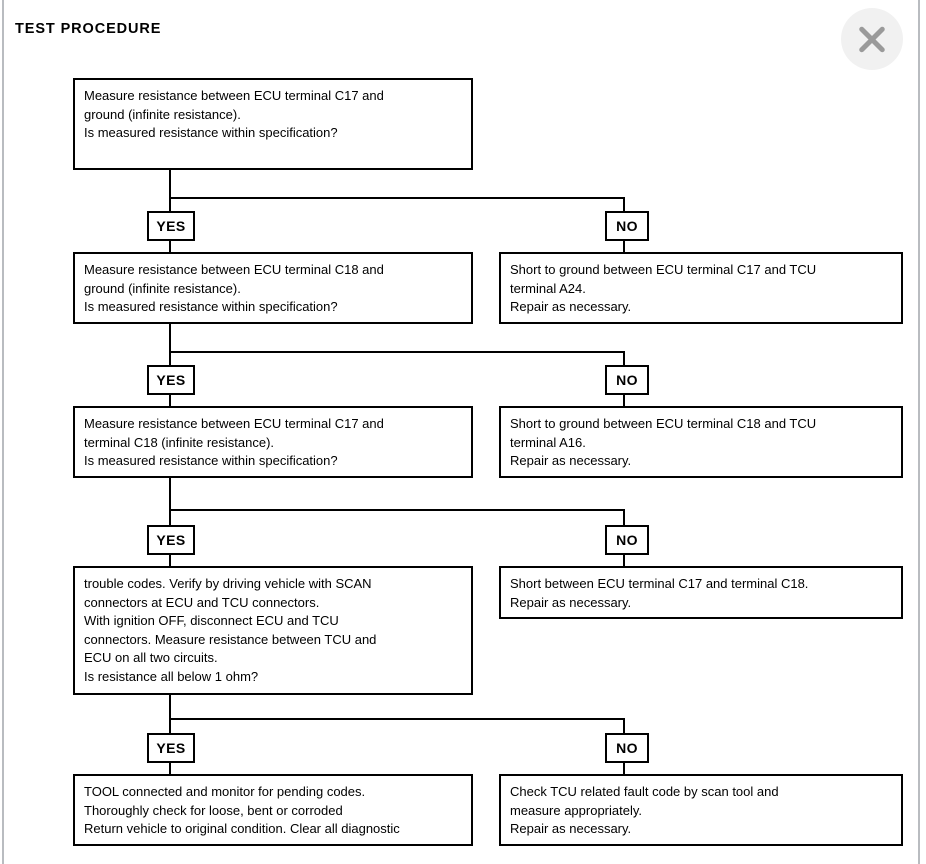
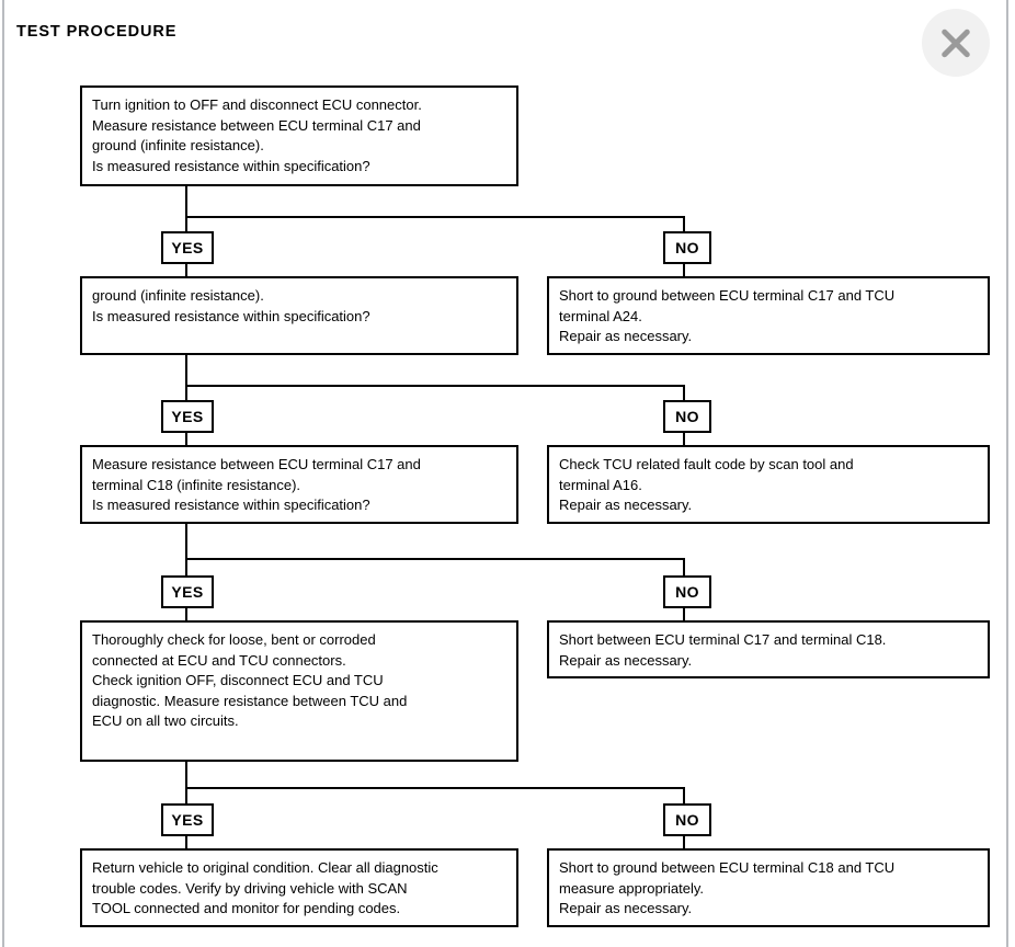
  TEST PROCEDURE
+ Turn ignition to OFF and disconnect ECU connector.
  Measure resistance between ECU terminal C17 and
  ground (infinite resistance).
  Is measured resistance within specification?
  YES
  NO
- Measure resistance between ECU terminal C18 and
  ground (infinite resistance).
  Is measured resistance within specification?
  Short to ground between ECU terminal C17 and TCU
  terminal A24.
  Repair as necessary.
  YES
  NO
  Measure resistance between ECU terminal C17 and
  terminal C18 (infinite resistance).
  Is measured resistance within specification?
- Short to ground between ECU terminal C18 and TCU
+ Check TCU related fault code by scan tool and
  terminal A16.
  Repair as necessary.
  YES
  NO
- trouble codes. Verify by driving vehicle with SCAN
+ Thoroughly check for loose, bent or corroded
- connectors at ECU and TCU connectors.
+ connected at ECU and TCU connectors.
- With ignition OFF, disconnect ECU and TCU
+ Check ignition OFF, disconnect ECU and TCU
- connectors. Measure resistance between TCU and
+ diagnostic. Measure resistance between TCU and
  ECU on all two circuits.
- Is resistance all below 1 ohm?
  Short between ECU terminal C17 and terminal C18.
  Repair as necessary.
  YES
  NO
- TOOL connected and monitor for pending codes.
+ Return vehicle to original condition. Clear all diagnostic
- Thoroughly check for loose, bent or corroded
+ trouble codes. Verify by driving vehicle with SCAN
- Return vehicle to original condition. Clear all diagnostic
+ TOOL connected and monitor for pending codes.
- Check TCU related fault code by scan tool and
+ Short to ground between ECU terminal C18 and TCU
  measure appropriately.
  Repair as necessary.
